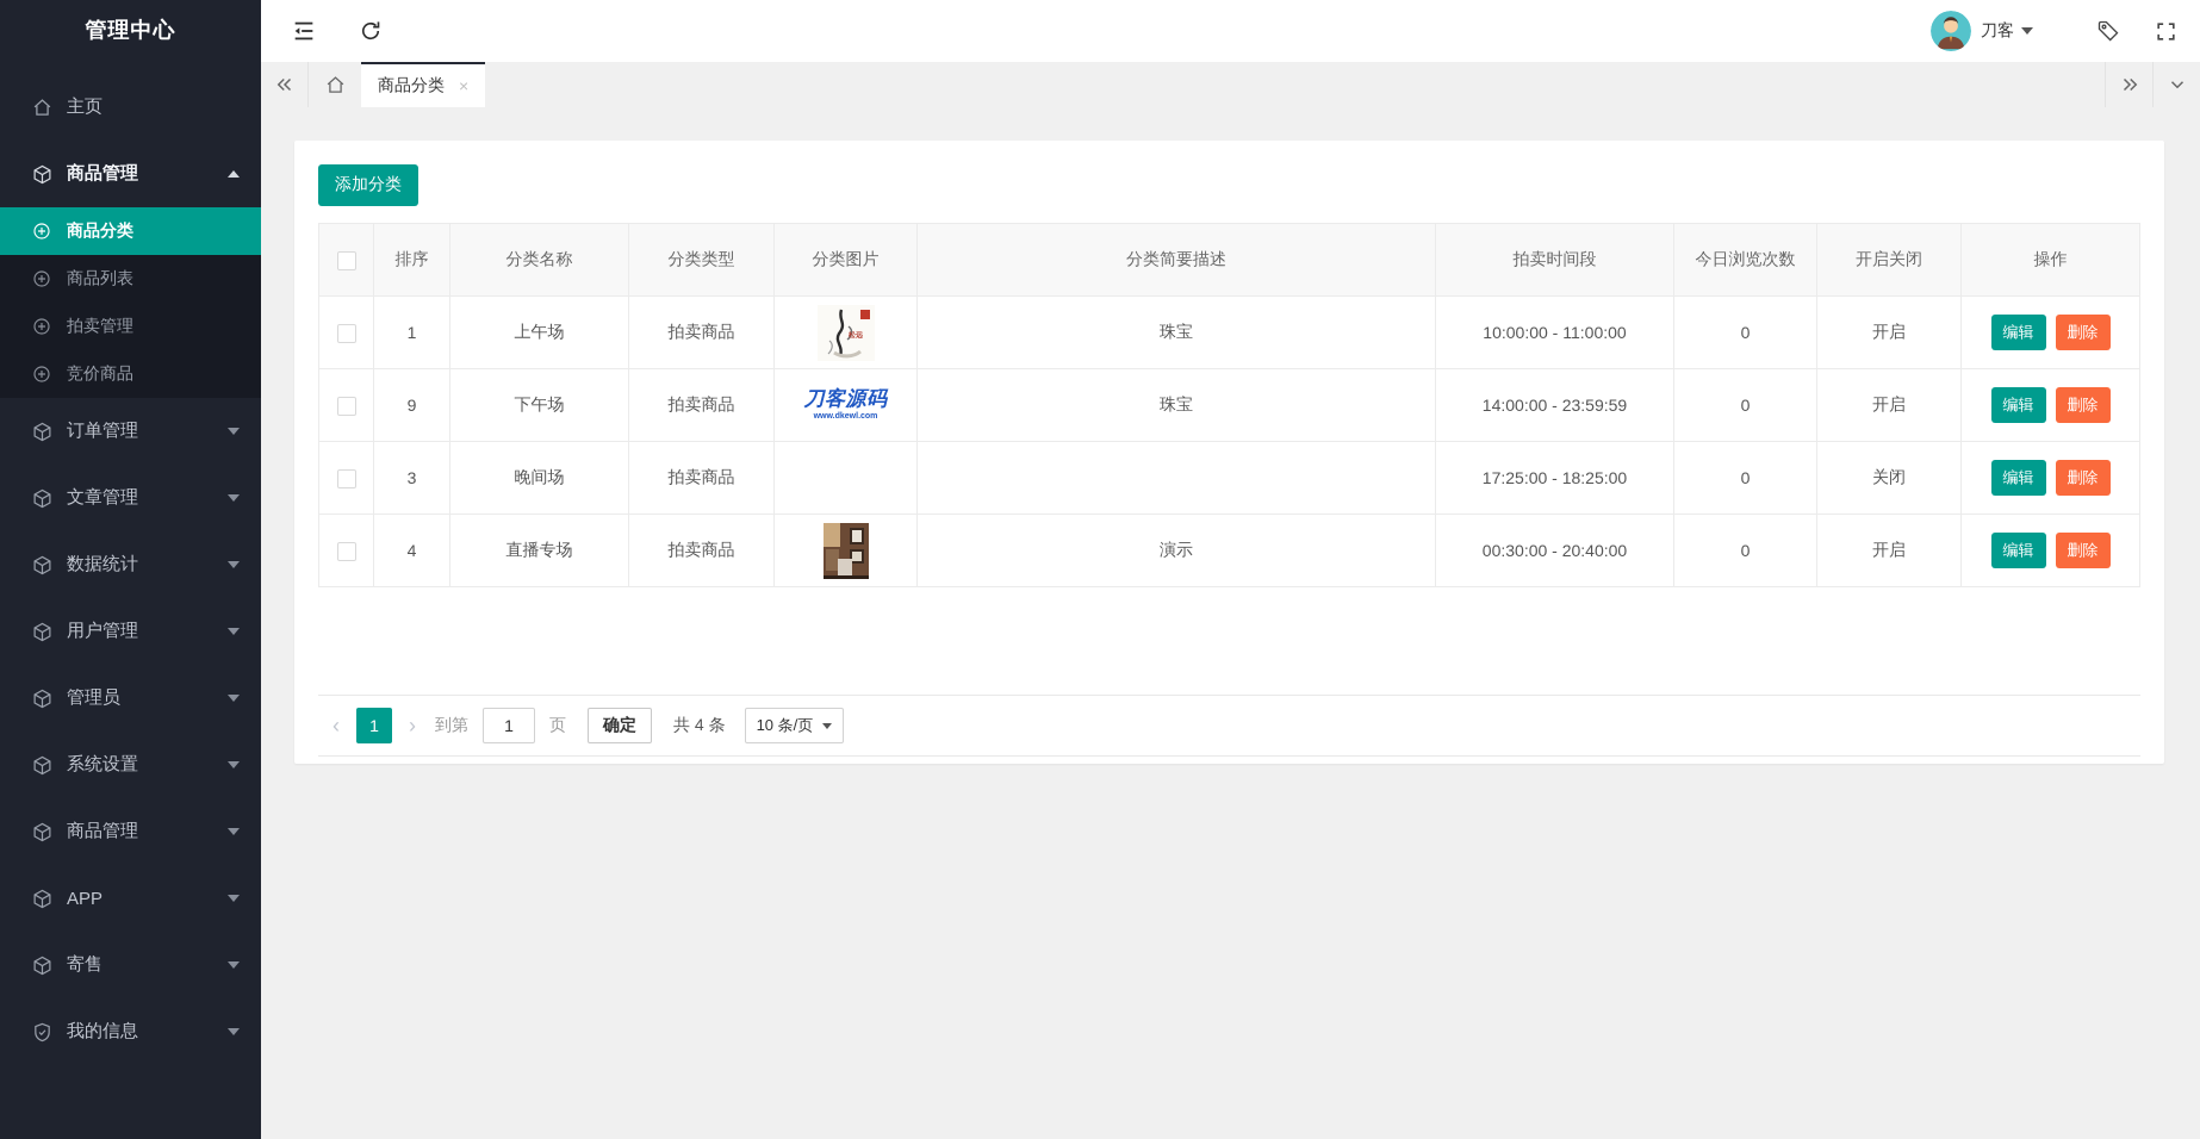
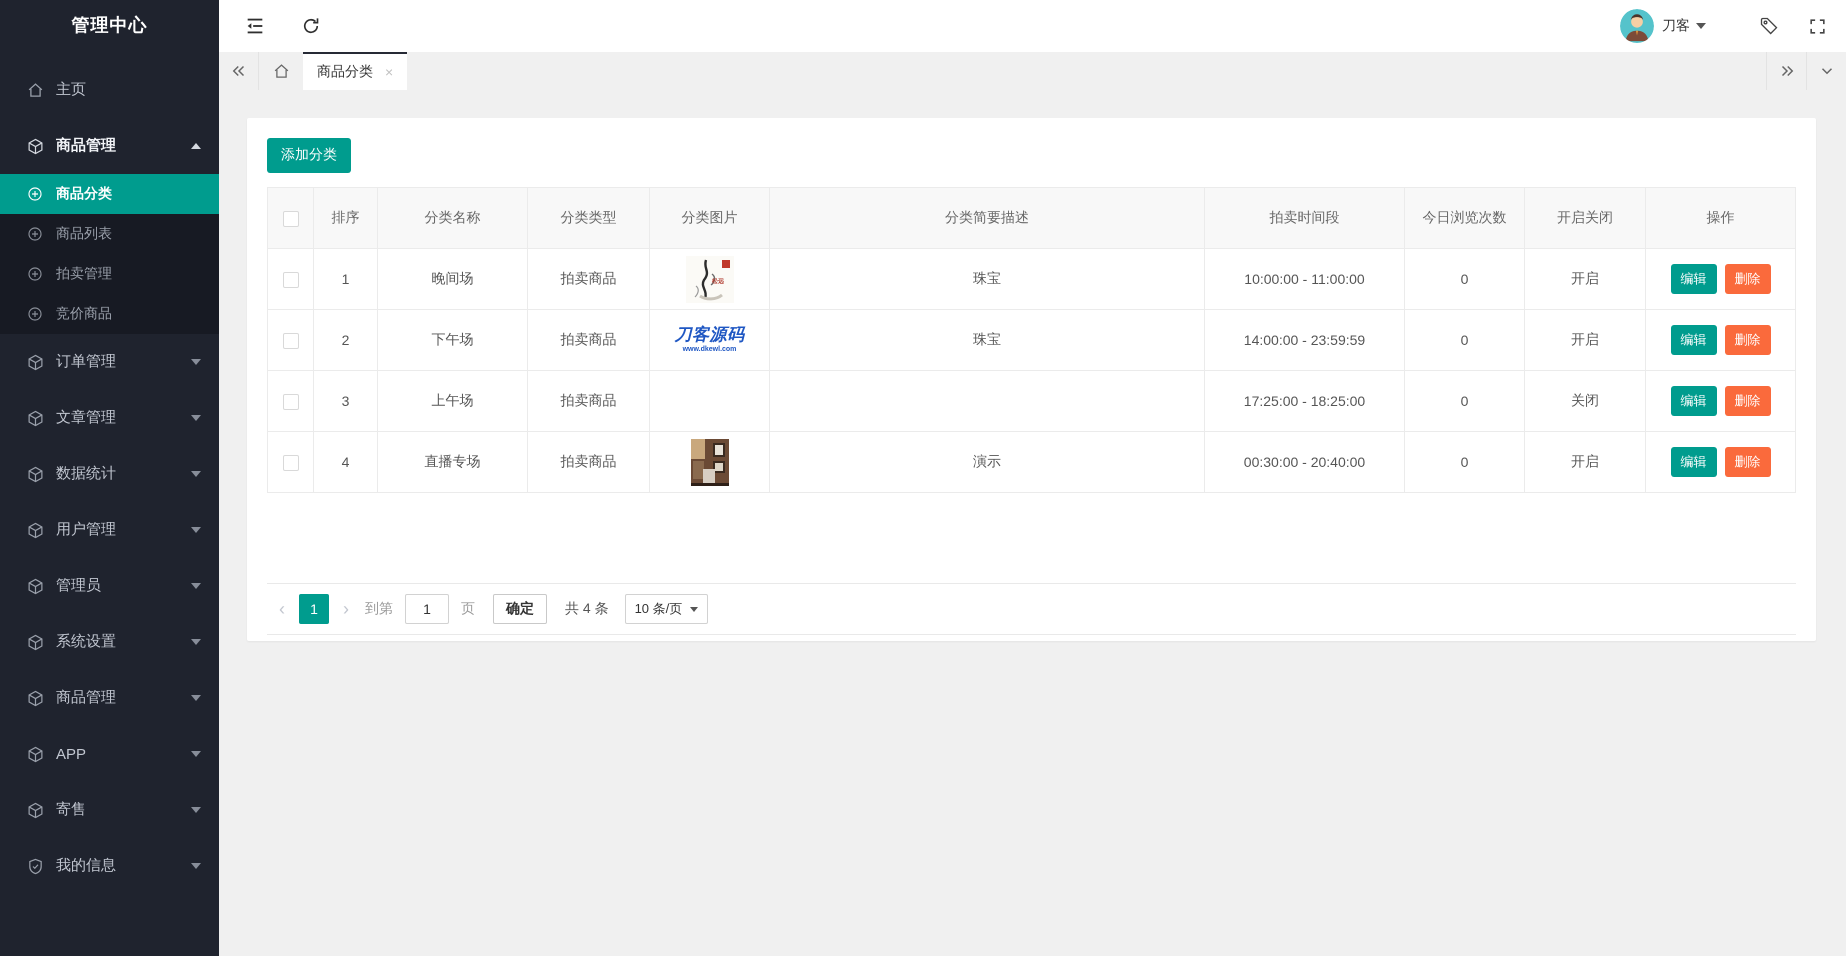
  管理中心
  主页
  商品管理
  商品分类
  商品列表
  拍卖管理
  竞价商品
  订单管理
  文章管理
  数据统计
  用户管理
  管理员
  系统设置
  商品管理
  APP
  寄售
  我的信息
  刀客
  商品分类
  ×
  添加分类
  	排序	分类名称	分类类型	分类图片	分类简要描述	拍卖时间段	今日浏览次数	开启关闭	操作
- 	1	上午场	拍卖商品		珠宝	10:00:00 - 11:00:00	0	开启	编辑 删除
+ 	1	晚间场	拍卖商品		珠宝	10:00:00 - 11:00:00	0	开启	编辑 删除
- 	9	下午场	拍卖商品	刀客源码	珠宝	14:00:00 - 23:59:59	0	开启	编辑 删除
+ 	2	下午场	拍卖商品	刀客源码	珠宝	14:00:00 - 23:59:59	0	开启	编辑 删除
- 	3	晚间场	拍卖商品			17:25:00 - 18:25:00	0	关闭	编辑 删除
+ 	3	上午场	拍卖商品			17:25:00 - 18:25:00	0	关闭	编辑 删除
  	4	直播专场	拍卖商品		演示	00:30:00 - 20:40:00	0	开启	编辑 删除
  ‹
  1
  ›
  到第
  1
  页
  确定
  共 4 条
  10 条/页
